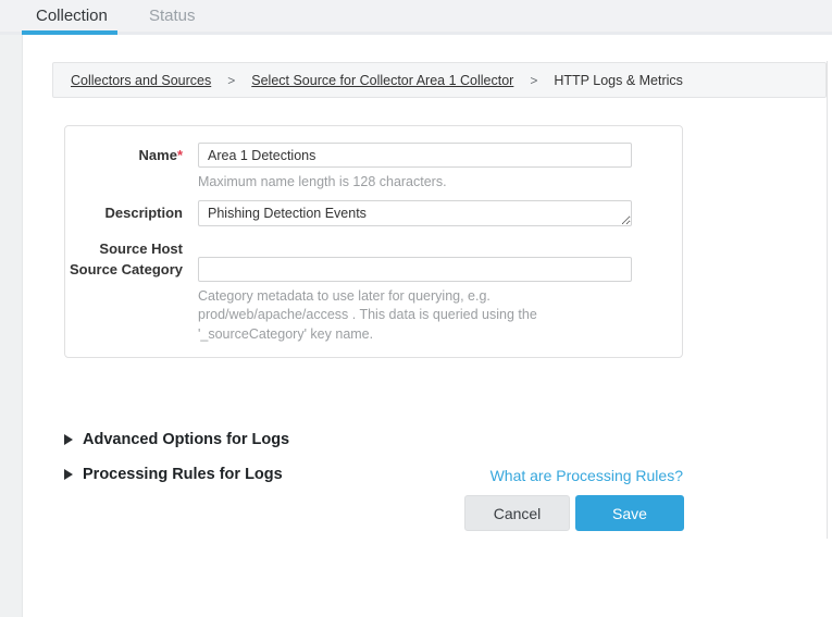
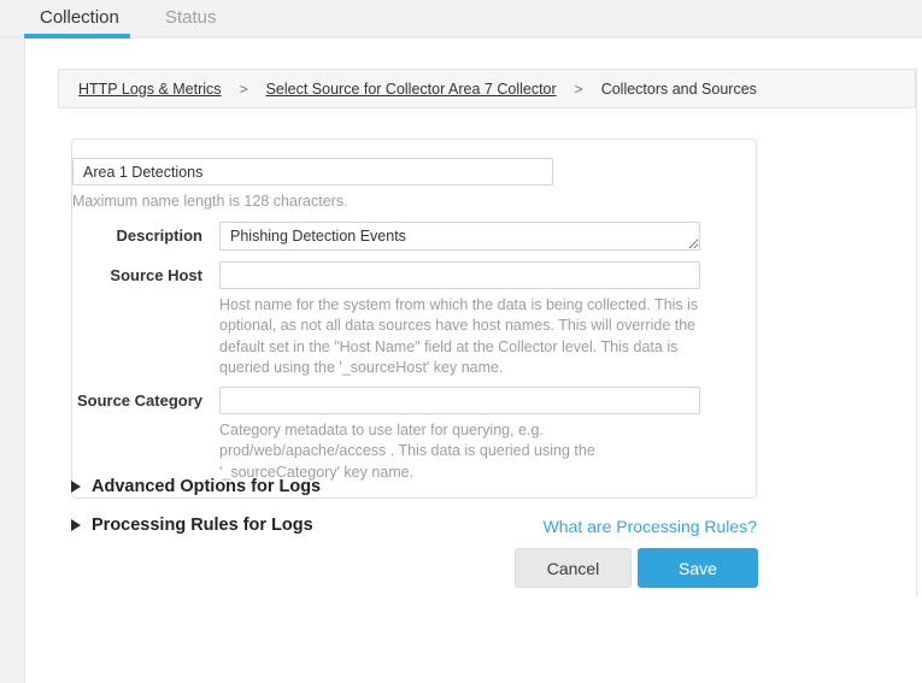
  Collection
  Status
- Collectors and Sources
+ HTTP Logs & Metrics
  >
- Select Source for Collector Area 1 Collector
+ Select Source for Collector Area 7 Collector
  >
- HTTP Logs & Metrics
+ Collectors and Sources
- Name*
  Area 1 Detections
  Maximum name length is 128 characters.
  Description
  Phishing Detection Events
  Source Host
+ Host name for the system from which the data is being collected. This is optional, as not all data sources have host names. This will override the default set in the "Host Name" field at the Collector level. This data is queried using the '_sourceHost' key name.
  Source Category
  Category metadata to use later for querying, e.g. prod/web/apache/access . This data is queried using the '_sourceCategory' key name.
  Advanced Options for Logs
  Processing Rules for Logs
  What are Processing Rules?
  Cancel
  Save
